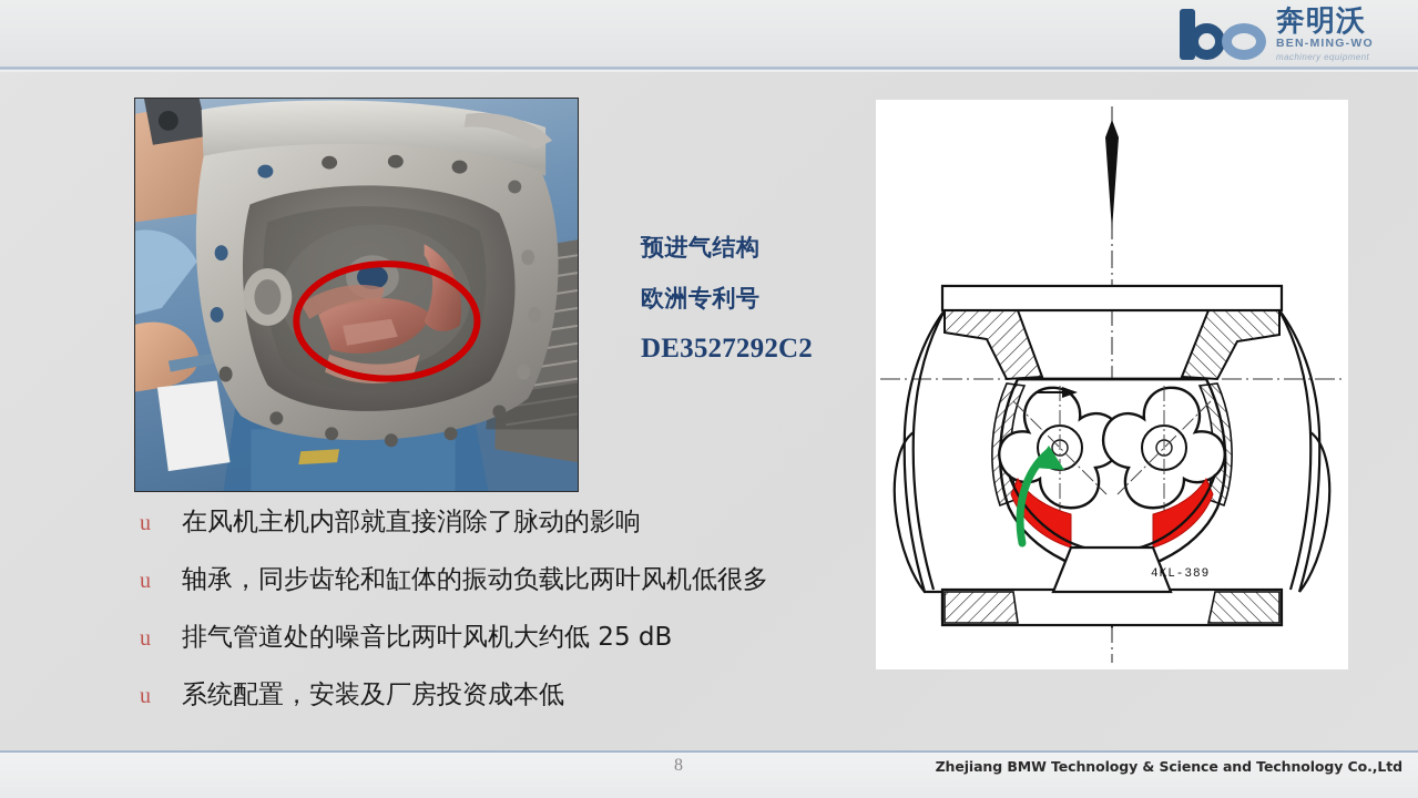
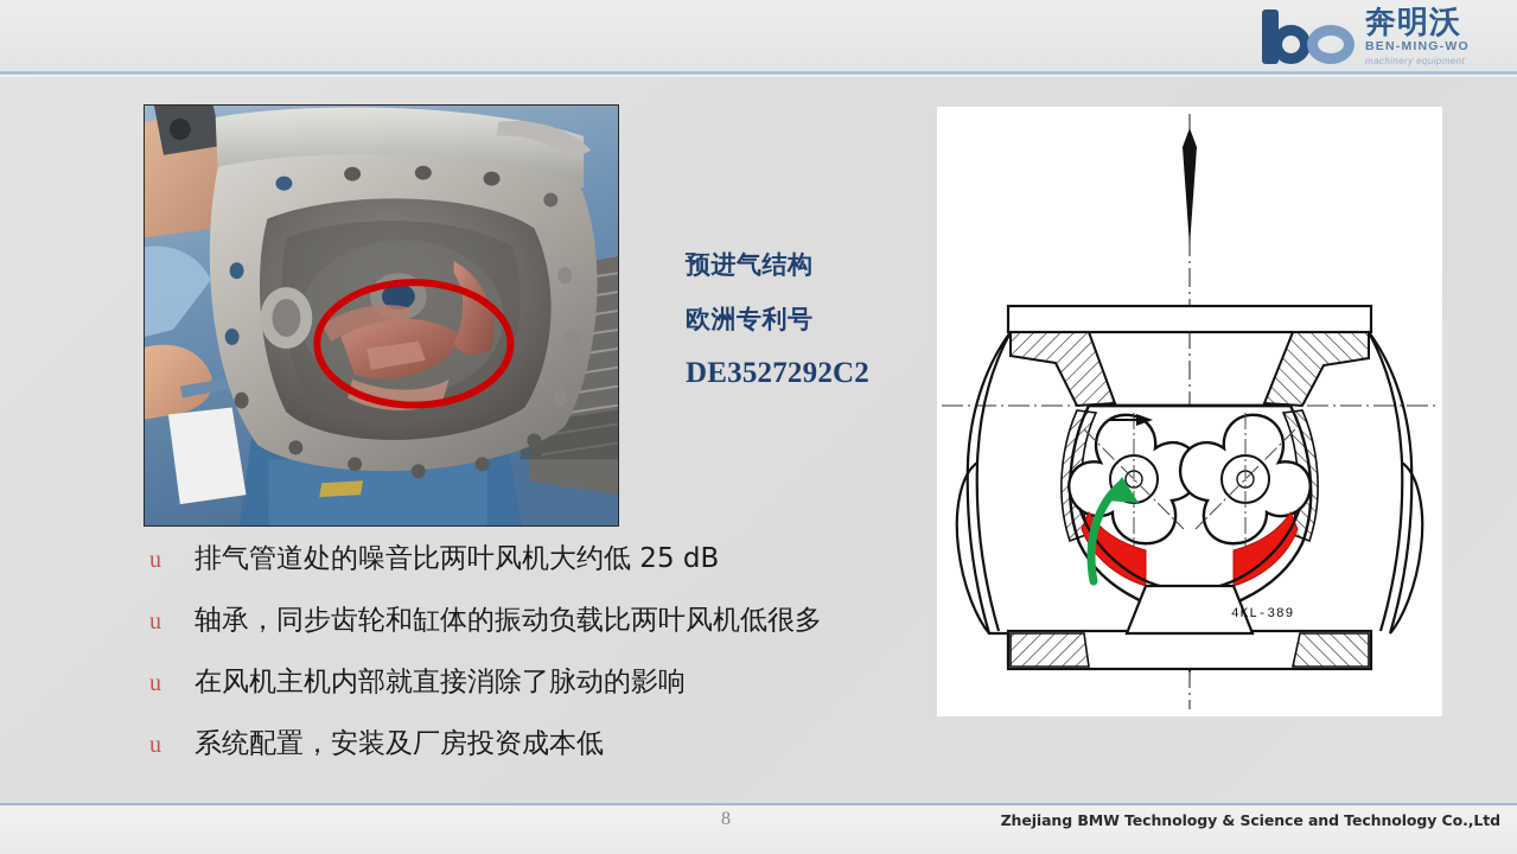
  奔明沃
  BEN-MING-WO
  machinery equipment
  预进气结构
  欧洲专利号
  DE3527292C2
  4KL-389
  u
- 在风机主机内部就直接消除了脉动的影响
+ 排气管道处的噪音比两叶风机大约低 25 dB
  u
  轴承，同步齿轮和缸体的振动负载比两叶风机低很多
  u
- 排气管道处的噪音比两叶风机大约低 25 dB
+ 在风机主机内部就直接消除了脉动的影响
  u
  系统配置，安装及厂房投资成本低
  8
  Zhejiang BMW Technology & Science and Technology Co.,Ltd
